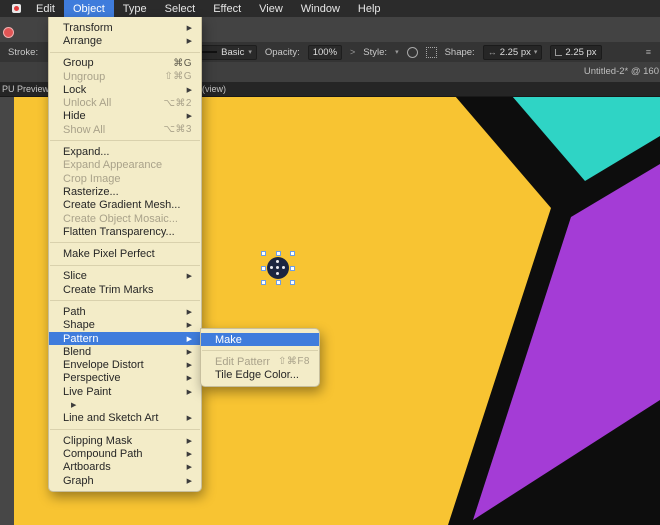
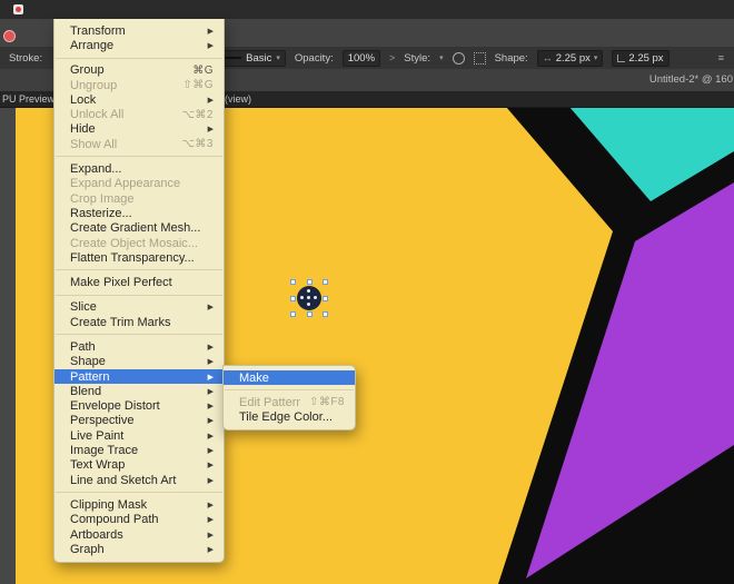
- Edit
- Object
- Type
- Select
- Effect
- View
- Window
- Help
  Stroke:
  Basic
  Opacity:
  100%
  >
  Style:
  Shape:
  ↔
  2.25 px
  2.25 px
  ≡
  Untitled-2* @ 160
  PU Preview
  (view)
  Transform
  Arrange
  Group
  ⌘G
  Ungroup
  ⇧⌘G
  Lock
  Unlock All
  ⌥⌘2
  Hide
  Show All
  ⌥⌘3
  Expand...
  Expand Appearance
  Crop Image
  Rasterize...
  Create Gradient Mesh...
  Create Object Mosaic...
  Flatten Transparency...
  Make Pixel Perfect
  Slice
  Create Trim Marks
  Path
  Shape
  Pattern
  Blend
  Envelope Distort
  Perspective
  Live Paint
+ Image Trace
+ Text Wrap
  Line and Sketch Art
  Clipping Mask
  Compound Path
  Artboards
  Graph
  Make
  Edit Pattern
  ⇧⌘F8
  Tile Edge Color...
